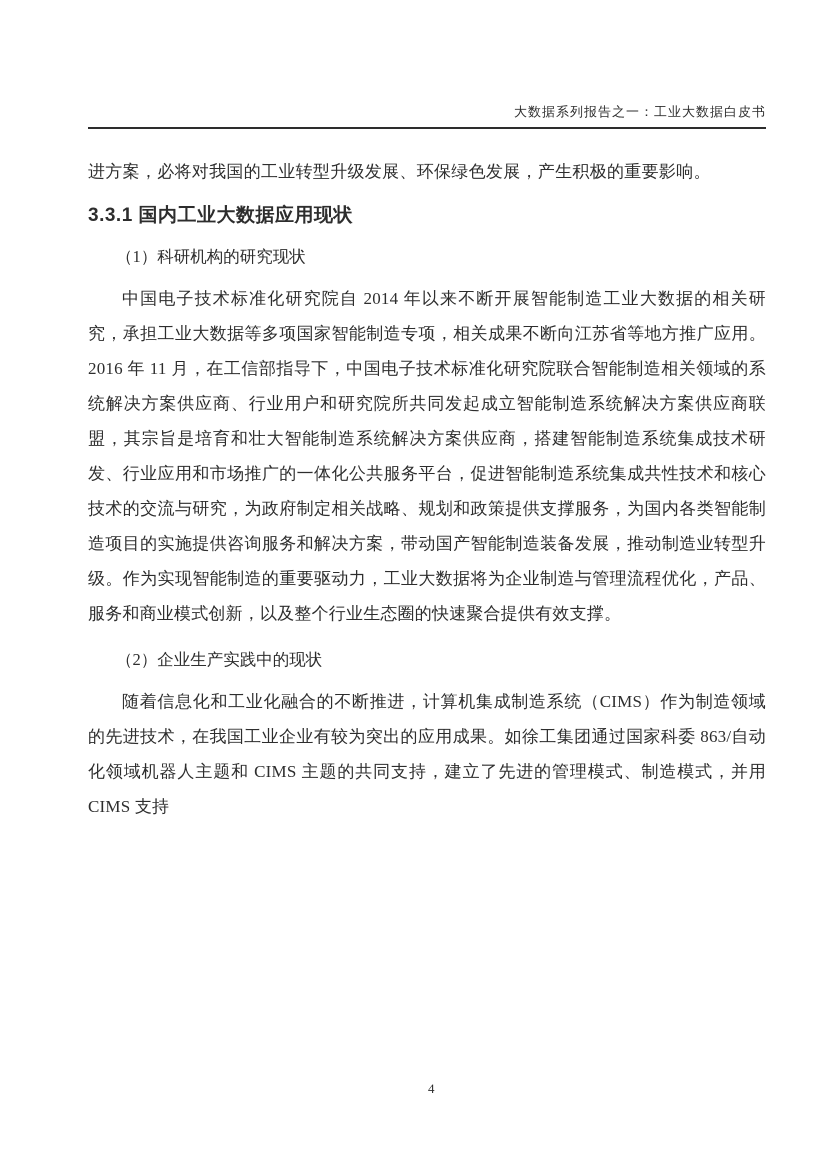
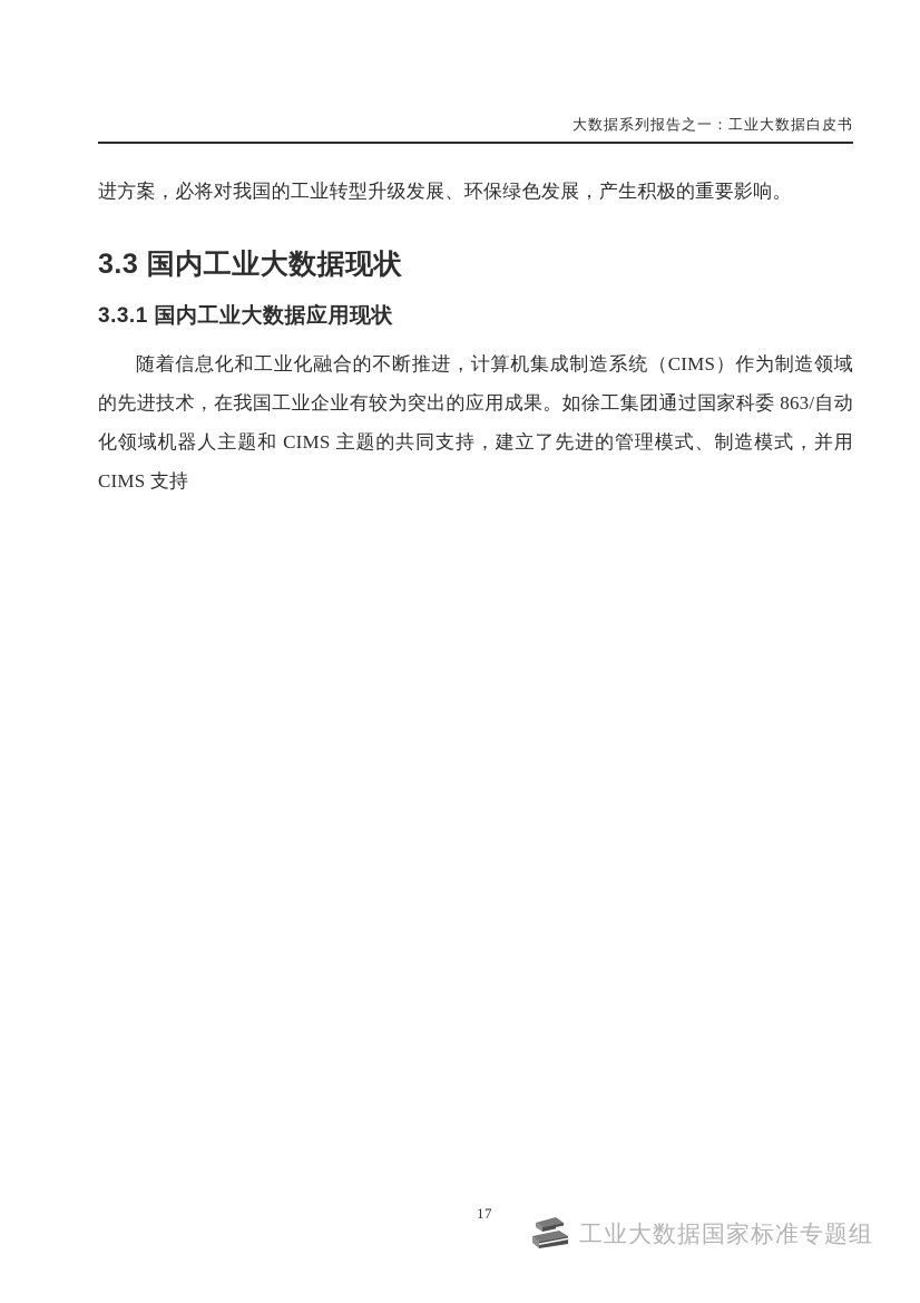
  大数据系列报告之一：工业大数据白皮书
  进方案，必将对我国的工业转型升级发展、环保绿色发展，产生积极的重要影响。
+ 3.3 国内工业大数据现状
  3.3.1 国内工业大数据应用现状
- （1）科研机构的研究现状
- 中国电子技术标准化研究院自 2014 年以来不断开展智能制造工业大数据的相关研究，承担工业大数据等多项国家智能制造专项，相关成果不断向江苏省等地方推广应用。2016 年 11 月，在工信部指导下，中国电子技术标准化研究院联合智能制造相关领域的系统解决方案供应商、行业用户和研究院所共同发起成立智能制造系统解决方案供应商联盟，其宗旨是培育和壮大智能制造系统解决方案供应商，搭建智能制造系统集成技术研发、行业应用和市场推广的一体化公共服务平台，促进智能制造系统集成共性技术和核心技术的交流与研究，为政府制定相关战略、规划和政策提供支撑服务，为国内各类智能制造项目的实施提供咨询服务和解决方案，带动国产智能制造装备发展，推动制造业转型升级。作为实现智能制造的重要驱动力，工业大数据将为企业制造与管理流程优化，产品、服务和商业模式创新，以及整个行业生态圈的快速聚合提供有效支撑。
- （2）企业生产实践中的现状
  随着信息化和工业化融合的不断推进，计算机集成制造系统（CIMS）作为制造领域的先进技术，在我国工业企业有较为突出的应用成果。如徐工集团通过国家科委 863/自动化领域机器人主题和 CIMS 主题的共同支持，建立了先进的管理模式、制造模式，并用 CIMS 支持
- 4
+ 17
+ 工业大数据国家标准专题组
